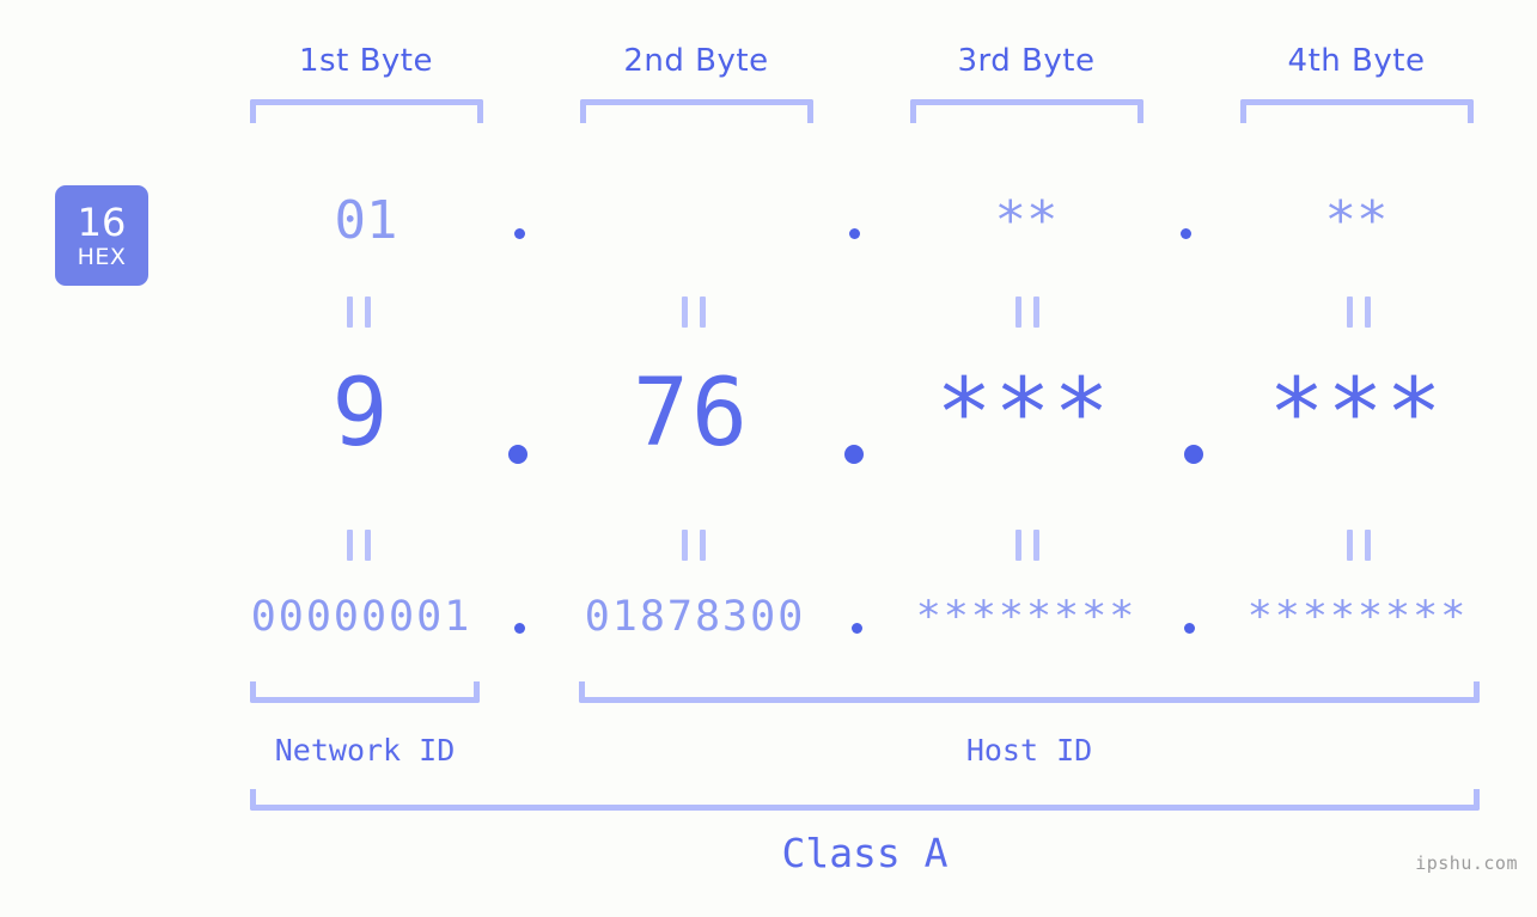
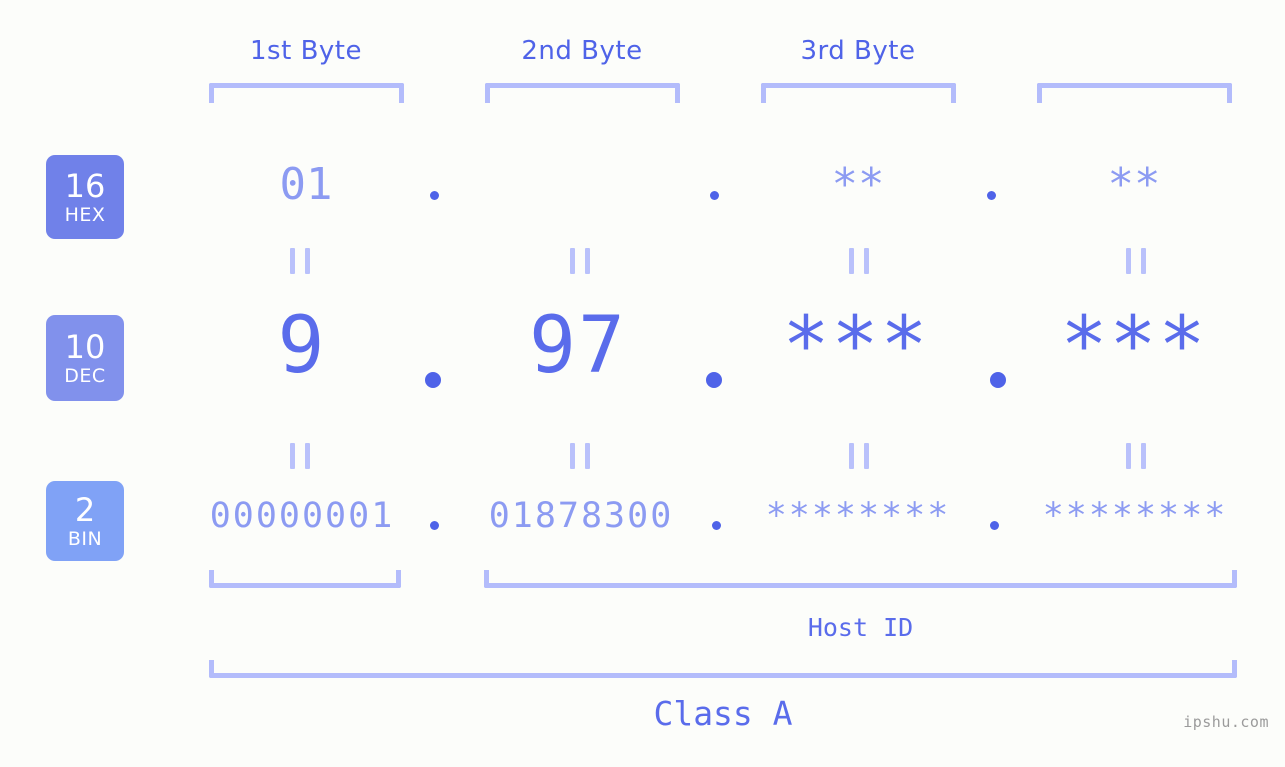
  1st Byte
  2nd Byte
  3rd Byte
- 4th Byte
  16
  HEX
+ 10
+ DEC
+ 2
+ BIN
  01
  **
  **
  9
- 76
+ 97
  ***
  ***
  00000001
  01878300
  ********
  ********
- Network ID
  Host ID
  Class A
  ipshu.com
